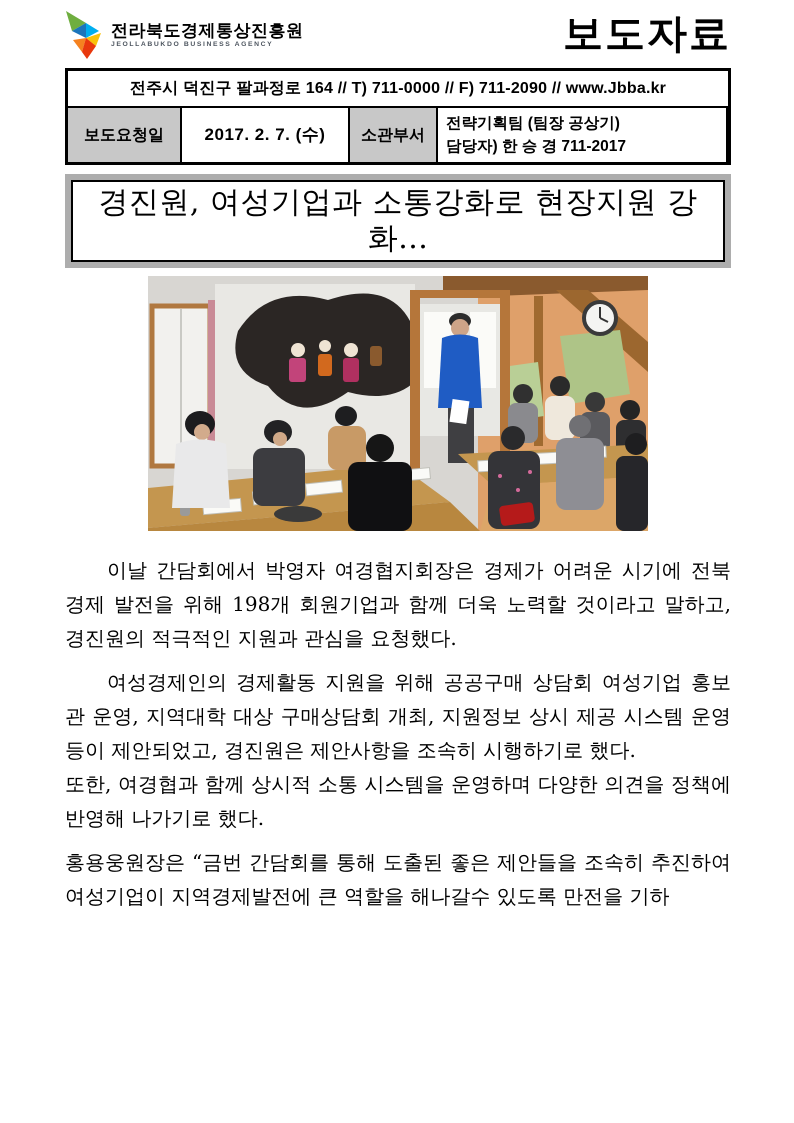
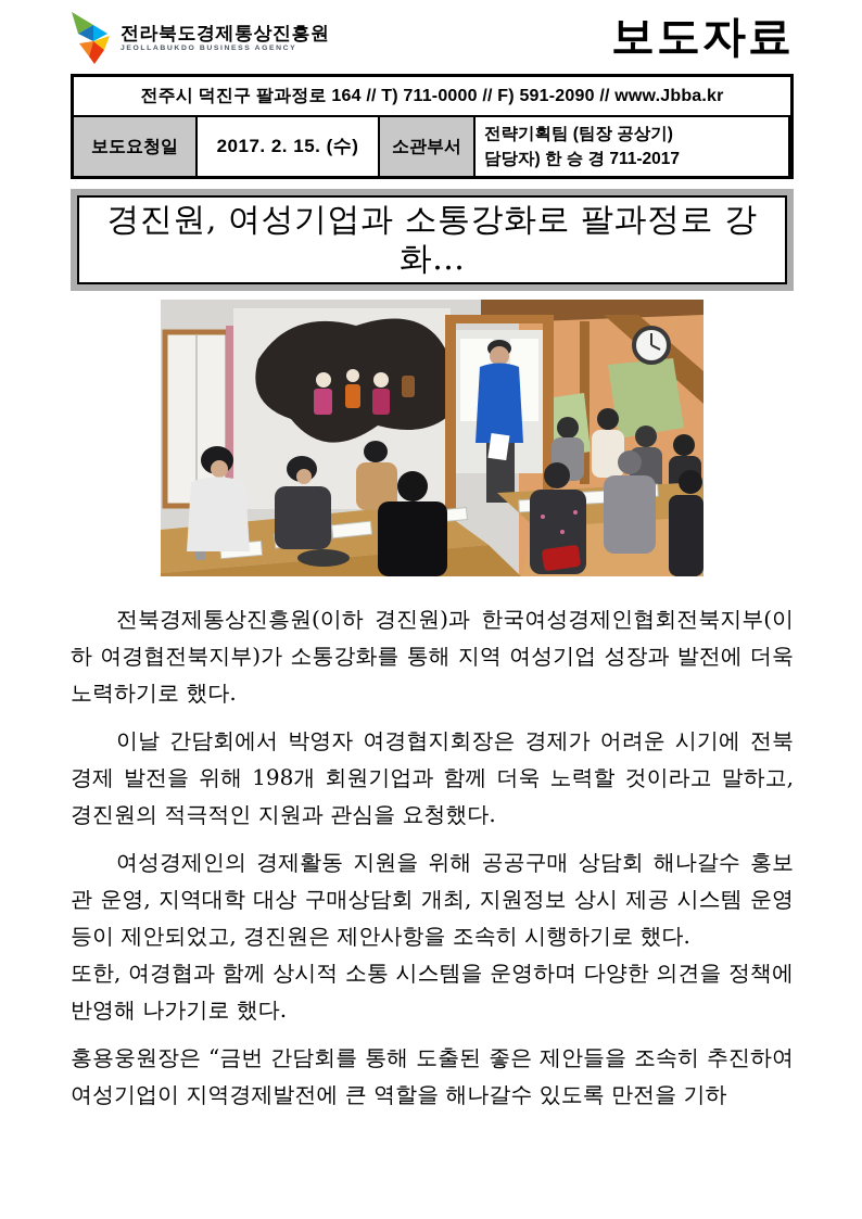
  전라북도경제통상진흥원
  보도자료
- 전주시 덕진구 팔과정로 164 // T) 711-0000 // F) 711-2090 // www.Jbba.kr
+ 전주시 덕진구 팔과정로 164 // T) 711-0000 // F) 591-2090 // www.Jbba.kr
  보도요청일
- 2017. 2. 7. (수)
+ 2017. 2. 15. (수)
  소관부서
  전략기획팀 (팀장 공상기)
  담당자) 한 승 경 711-2017
- 경진원, 여성기업과 소통강화로 현장지원 강화...
+ 경진원, 여성기업과 소통강화로 팔과정로 강화...
+ 전북경제통상진흥원(이하 경진원)과 한국여성경제인협회전북지부(이하 여경협전북지부)가 소통강화를 통해 지역 여성기업 성장과 발전에 더욱 노력하기로 했다.
  이날 간담회에서 박영자 여경협지회장은 경제가 어려운 시기에 전북경제 발전을 위해 198개 회원기업과 함께 더욱 노력할 것이라고 말하고, 경진원의 적극적인 지원과 관심을 요청했다.
- 여성경제인의 경제활동 지원을 위해 공공구매 상담회 여성기업 홍보관 운영, 지역대학 대상 구매상담회 개최, 지원정보 상시 제공 시스템 운영 등이 제안되었고, 경진원은 제안사항을 조속히 시행하기로 했다.
+ 여성경제인의 경제활동 지원을 위해 공공구매 상담회 해나갈수 홍보관 운영, 지역대학 대상 구매상담회 개최, 지원정보 상시 제공 시스템 운영 등이 제안되었고, 경진원은 제안사항을 조속히 시행하기로 했다.
  또한, 여경협과 함께 상시적 소통 시스템을 운영하며 다양한 의견을 정책에 반영해 나가기로 했다.
  홍용웅원장은 “금번 간담회를 통해 도출된 좋은 제안들을 조속히 추진하여 여성기업이 지역경제발전에 큰 역할을 해나갈수 있도록 만전을 기하
